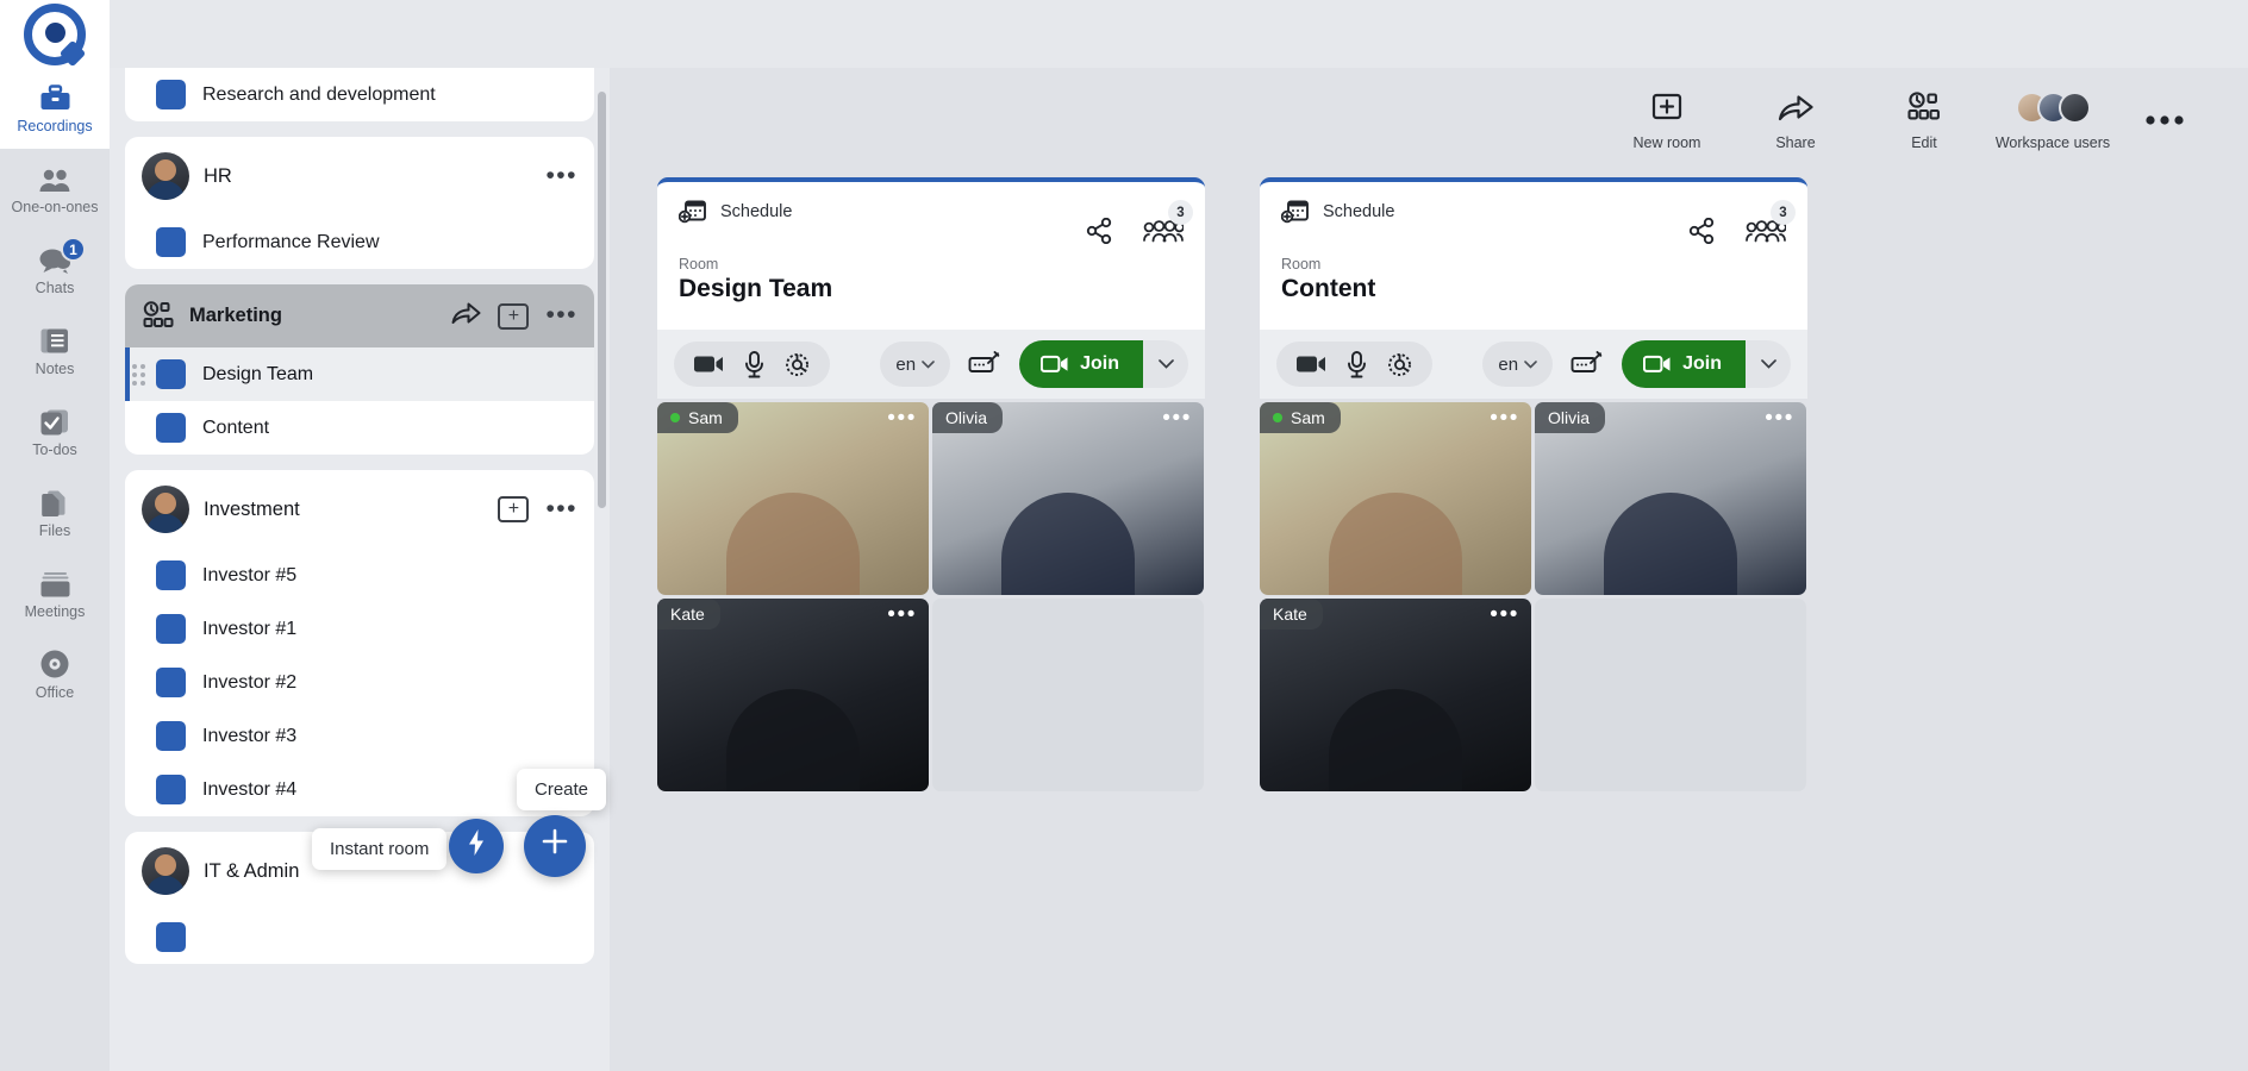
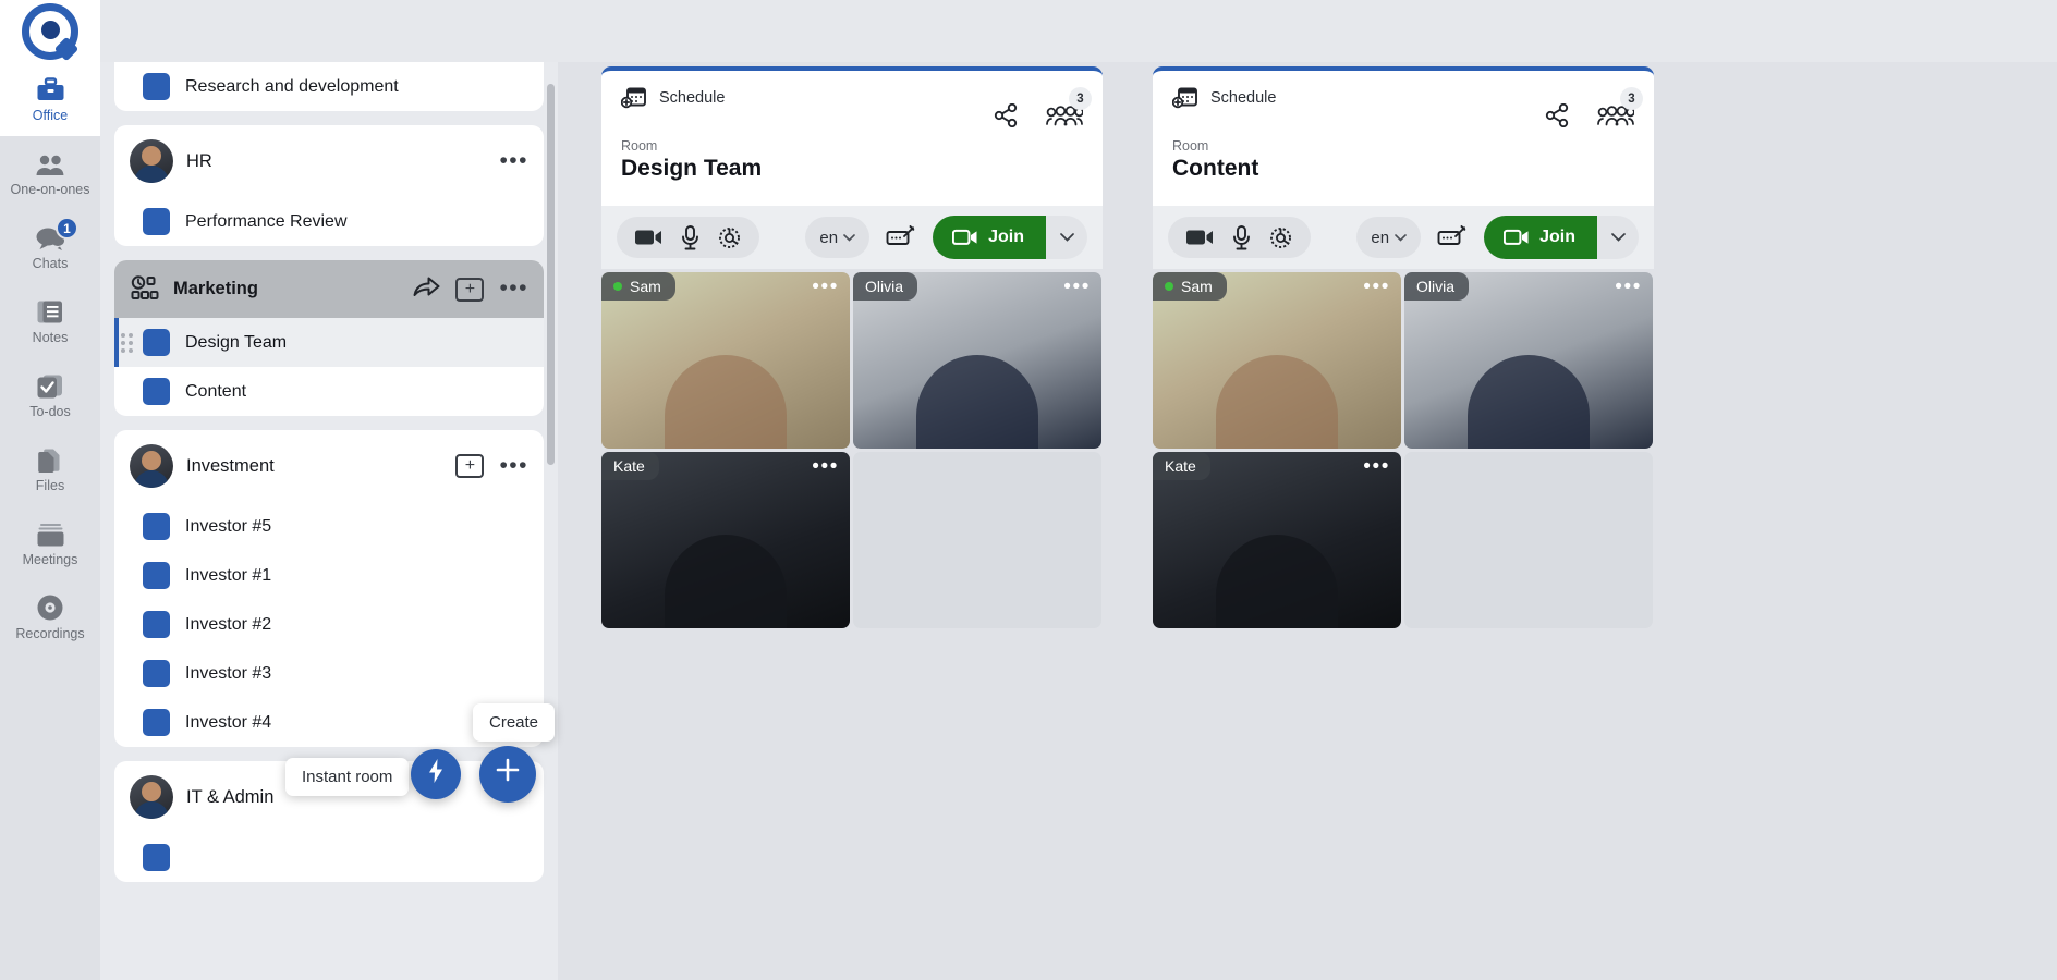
- Recordings
+ Office
  One-on-ones
  1
  Chats
  Notes
  To-dos
  Files
  Meetings
- Office
+ Recordings
  Research and development
  HR
  •••
  Performance Review
  Marketing
  +
  •••
  Design Team
  Content
  Investment
  +
  •••
  Investor #5
  Investor #1
  Investor #2
  Investor #3
  Investor #4
  IT & Admin
- New room
- Share
- Edit
- Workspace users
  Schedule
  3
  Room
  Design Team
  en
  Join
  Sam
  •••
  Olivia
  •••
  Kate
  •••
  Schedule
  3
  Room
  Content
  en
  Join
  Sam
  •••
  Olivia
  •••
  Kate
  •••
  Create
  Instant room
